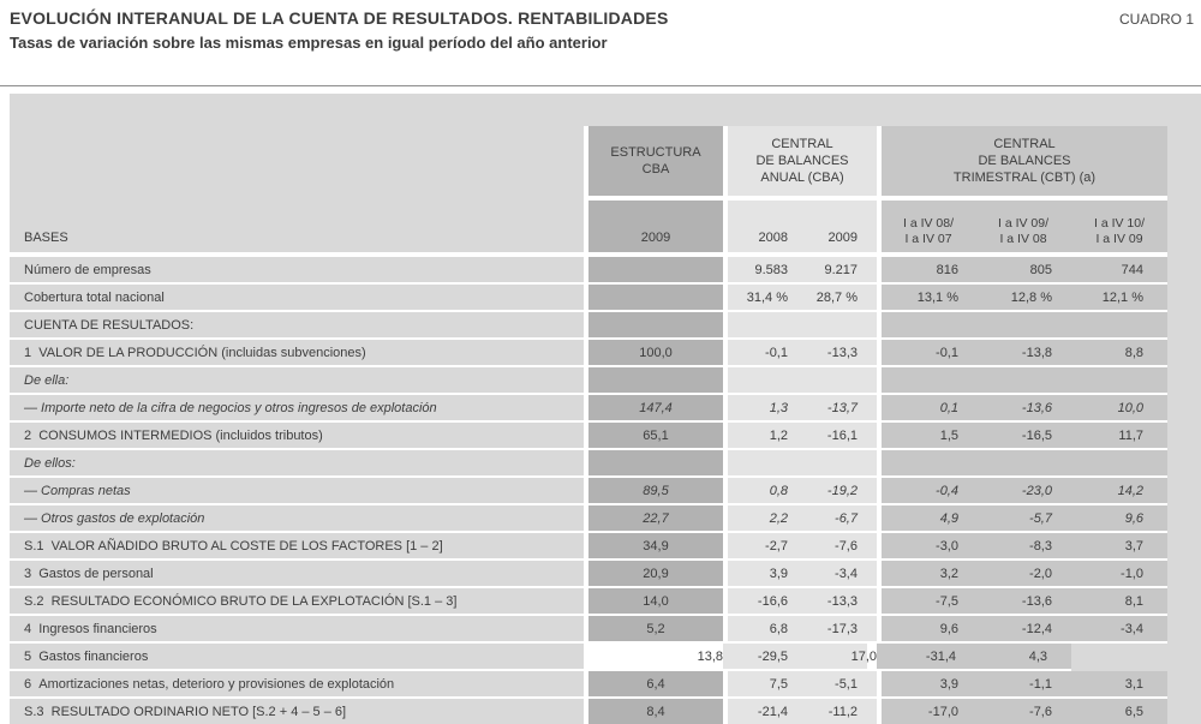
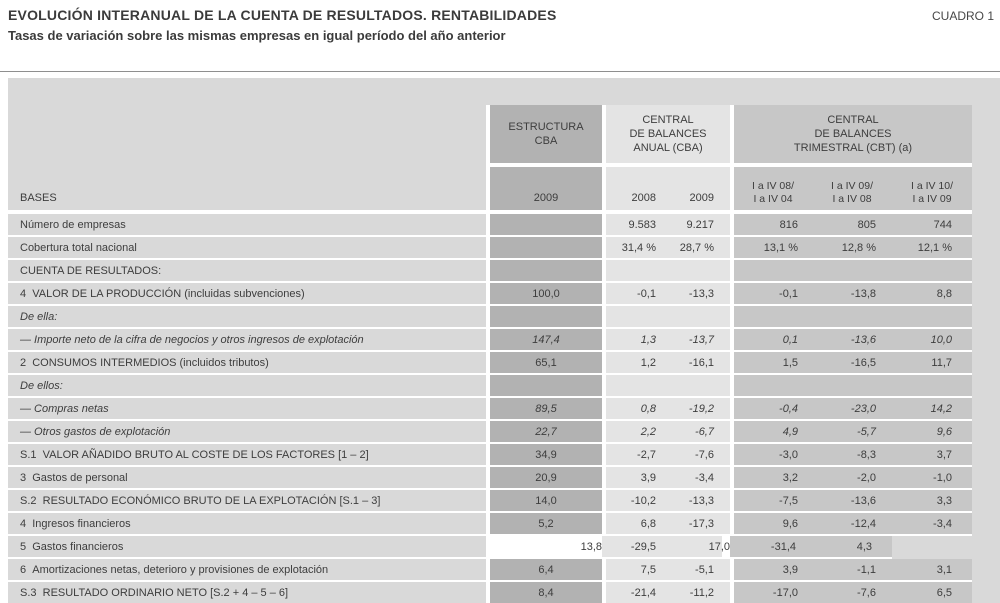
  EVOLUCIÓN INTERANUAL DE LA CUENTA DE RESULTADOS. RENTABILIDADES
  Tasas de variación sobre las mismas empresas en igual período del año anterior
  CUADRO 1
  ESTRUCTURA
  CBA
  CENTRAL
  DE BALANCES
  ANUAL (CBA)
  CENTRAL
  DE BALANCES
  TRIMESTRAL (CBT) (a)
  BASES
  2009
  2008
  2009
  I a IV 08/
- I a IV 07
+ I a IV 04
  I a IV 09/
  I a IV 08
  I a IV 10/
  I a IV 09
  Número de empresas
  9.583
  9.217
  816
  805
  744
  Cobertura total nacional
  31,4 %
  28,7 %
  13,1 %
  12,8 %
  12,1 %
  CUENTA DE RESULTADOS:
- 1 VALOR DE LA PRODUCCIÓN (incluidas subvenciones)
+ 4 VALOR DE LA PRODUCCIÓN (incluidas subvenciones)
  100,0
  -0,1
  -13,3
  -0,1
  -13,8
  8,8
  De ella:
  — Importe neto de la cifra de negocios y otros ingresos de explotación
  147,4
  1,3
  -13,7
  0,1
  -13,6
  10,0
  2 CONSUMOS INTERMEDIOS (incluidos tributos)
  65,1
  1,2
  -16,1
  1,5
  -16,5
  11,7
  De ellos:
  — Compras netas
  89,5
  0,8
  -19,2
  -0,4
  -23,0
  14,2
  — Otros gastos de explotación
  22,7
  2,2
  -6,7
  4,9
  -5,7
  9,6
  S.1 VALOR AÑADIDO BRUTO AL COSTE DE LOS FACTORES [1 – 2]
  34,9
  -2,7
  -7,6
  -3,0
  -8,3
  3,7
  3 Gastos de personal
  20,9
  3,9
  -3,4
  3,2
  -2,0
  -1,0
  S.2 RESULTADO ECONÓMICO BRUTO DE LA EXPLOTACIÓN [S.1 – 3]
  14,0
- -16,6
+ -10,2
  -13,3
  -7,5
  -13,6
- 8,1
+ 3,3
  4 Ingresos financieros
  5,2
  6,8
  -17,3
  9,6
  -12,4
  -3,4
  5 Gastos financieros
  13,8
  -29,5
  17,0
  -31,4
  4,3
  6 Amortizaciones netas, deterioro y provisiones de explotación
  6,4
  7,5
  -5,1
  3,9
  -1,1
  3,1
  S.3 RESULTADO ORDINARIO NETO [S.2 + 4 – 5 – 6]
  8,4
  -21,4
  -11,2
  -17,0
  -7,6
  6,5
